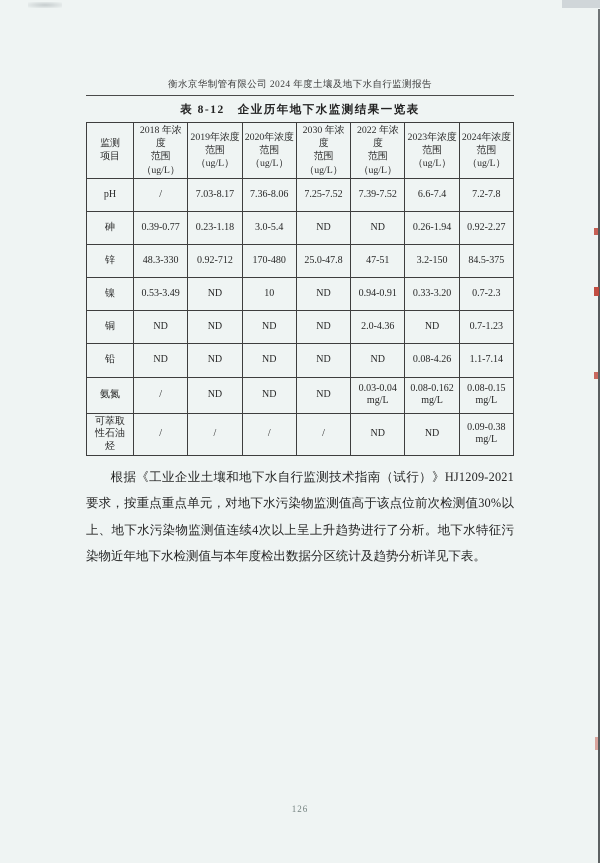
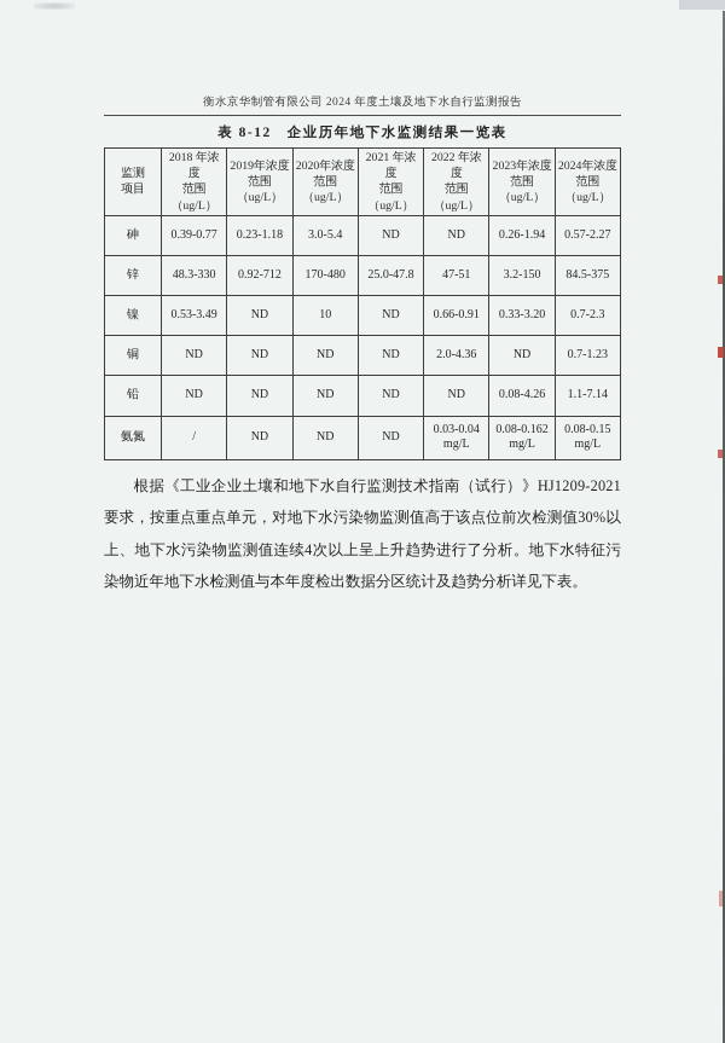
  衡水京华制管有限公司 2024 年度土壤及地下水自行监测报告
  表 8-12 企业历年地下水监测结果一览表
- 监测 项目	2018 年浓度 范围 （ug/L）	2019年浓度 范围 （ug/L）	2020年浓度 范围 （ug/L）	2030 年浓度 范围 （ug/L）	2022 年浓度 范围 （ug/L）	2023年浓度 范围 （ug/L）	2024年浓度 范围 （ug/L）
+ 监测 项目	2018 年浓度 范围 （ug/L）	2019年浓度 范围 （ug/L）	2020年浓度 范围 （ug/L）	2021 年浓度 范围 （ug/L）	2022 年浓度 范围 （ug/L）	2023年浓度 范围 （ug/L）	2024年浓度 范围 （ug/L）
- pH	/	7.03-8.17	7.36-8.06	7.25-7.52	7.39-7.52	6.6-7.4	7.2-7.8
- 砷	0.39-0.77	0.23-1.18	3.0-5.4	ND	ND	0.26-1.94	0.92-2.27
+ 砷	0.39-0.77	0.23-1.18	3.0-5.4	ND	ND	0.26-1.94	0.57-2.27
  锌	48.3-330	0.92-712	170-480	25.0-47.8	47-51	3.2-150	84.5-375
- 镍	0.53-3.49	ND	10	ND	0.94-0.91	0.33-3.20	0.7-2.3
+ 镍	0.53-3.49	ND	10	ND	0.66-0.91	0.33-3.20	0.7-2.3
  铜	ND	ND	ND	ND	2.0-4.36	ND	0.7-1.23
  铅	ND	ND	ND	ND	ND	0.08-4.26	1.1-7.14
  氨氮	/	ND	ND	ND	0.03-0.04 mg/L	0.08-0.162 mg/L	0.08-0.15 mg/L
- 可萃取 性石油 烃	/	/	/	/	ND	ND	0.09-0.38 mg/L
  根据《工业企业土壤和地下水自行监测技术指南（试行）》HJ1209-2021要求，按重点重点单元，对地下水污染物监测值高于该点位前次检测值30%以上、地下水污染物监测值连续4次以上呈上升趋势进行了分析。地下水特征污染物近年地下水检测值与本年度检出数据分区统计及趋势分析详见下表。
- 126
